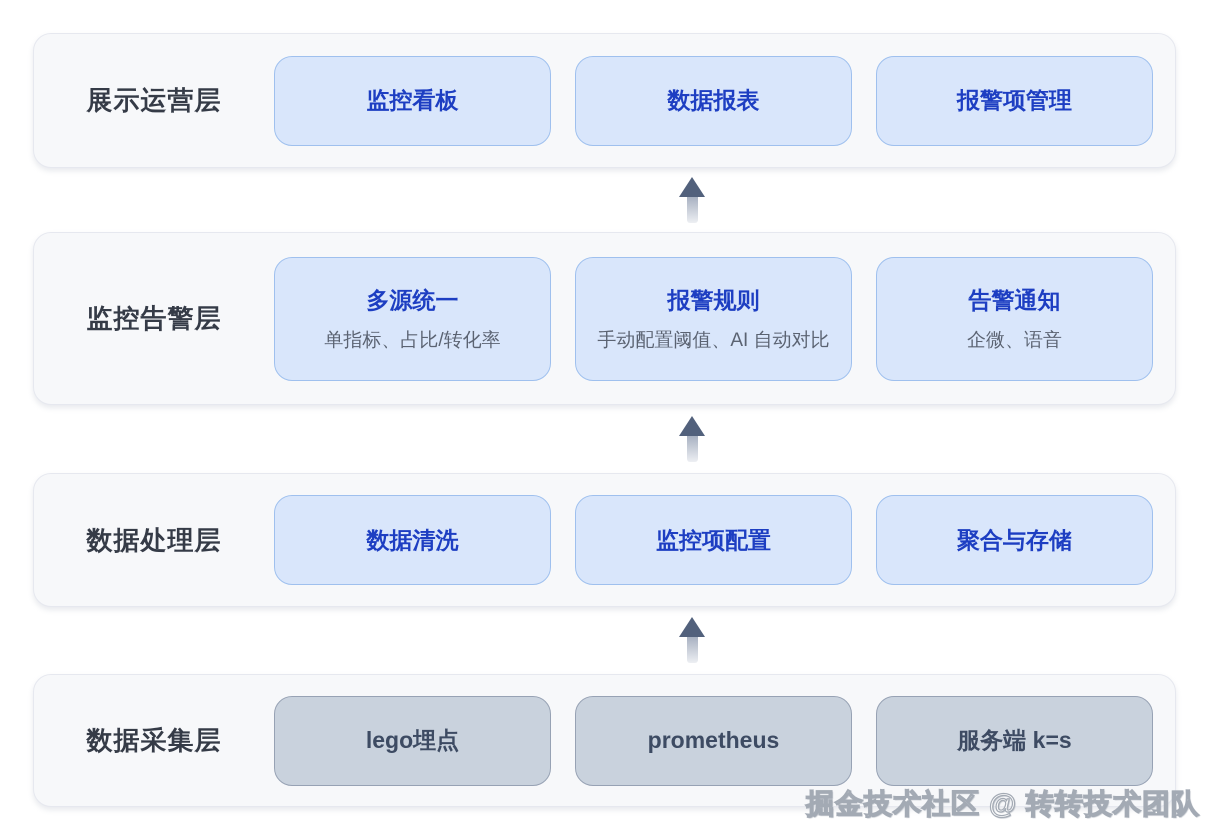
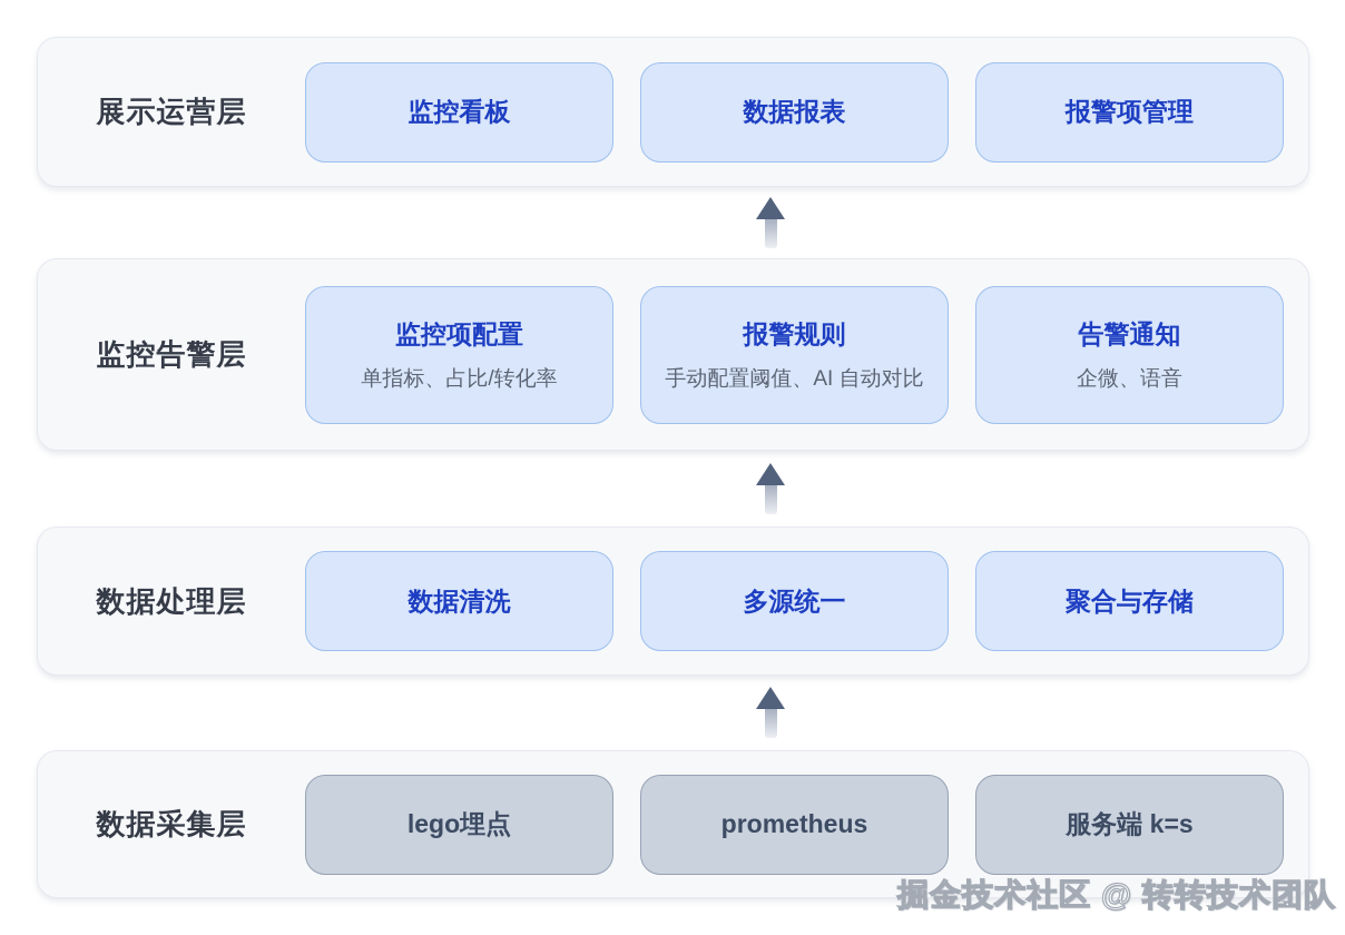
  展示运营层
  监控看板
  数据报表
  报警项管理
  监控告警层
- 多源统一
+ 监控项配置
  单指标、占比/转化率
  报警规则
  手动配置阈值、AI 自动对比
  告警通知
  企微、语音
  数据处理层
  数据清洗
- 监控项配置
+ 多源统一
  聚合与存储
  数据采集层
  lego埋点
  prometheus
  服务端 k=s
  掘金技术社区 @ 转转技术团队
